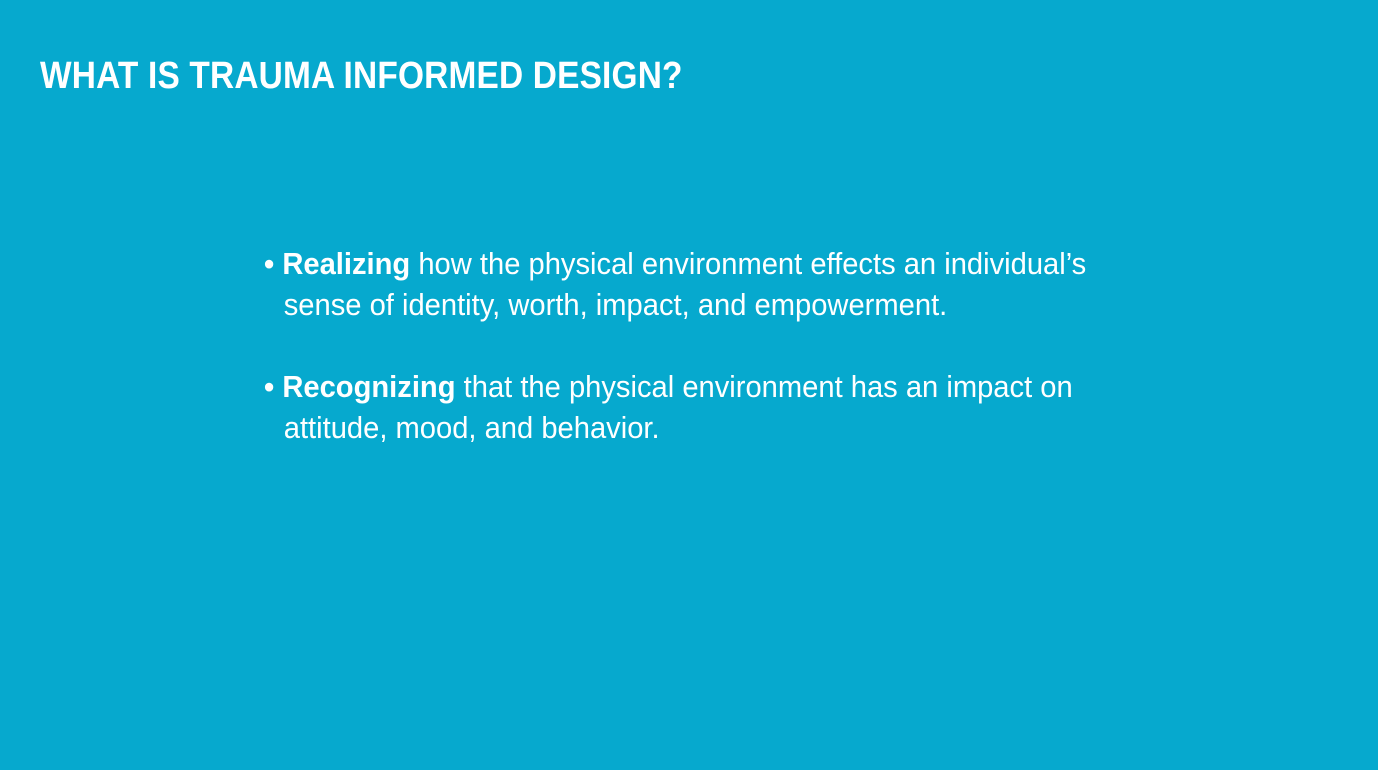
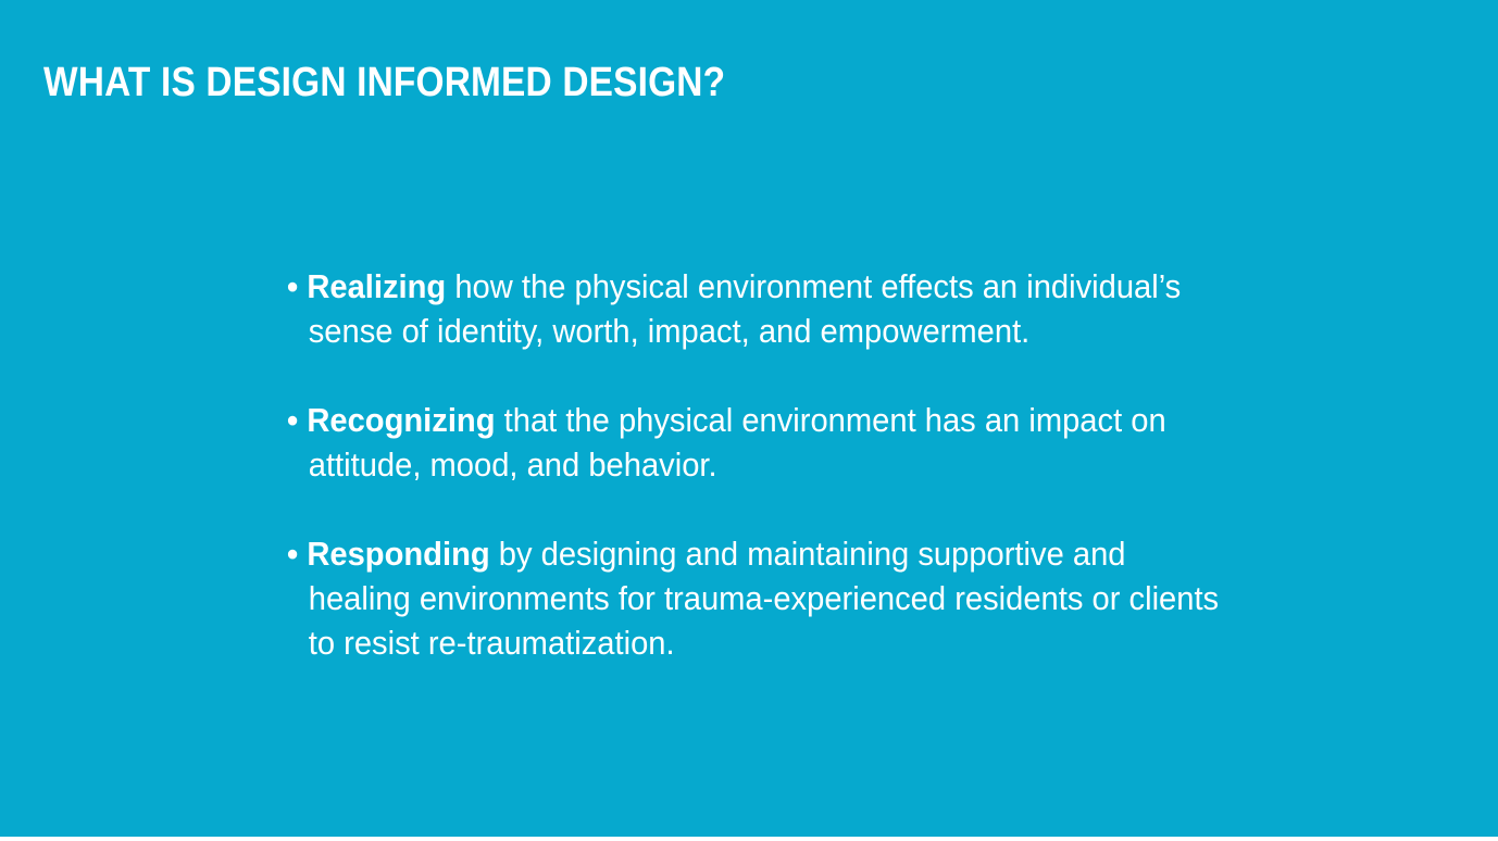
- WHAT IS TRAUMA INFORMED DESIGN?
+ WHAT IS DESIGN INFORMED DESIGN?
  • Realizing how the physical environment effects an individual’s sense of identity, worth, impact, and empowerment.
  • Recognizing that the physical environment has an impact on attitude, mood, and behavior.
+ • Responding by designing and maintaining supportive and healing environments for trauma-experienced residents or clients to resist re-traumatization.
